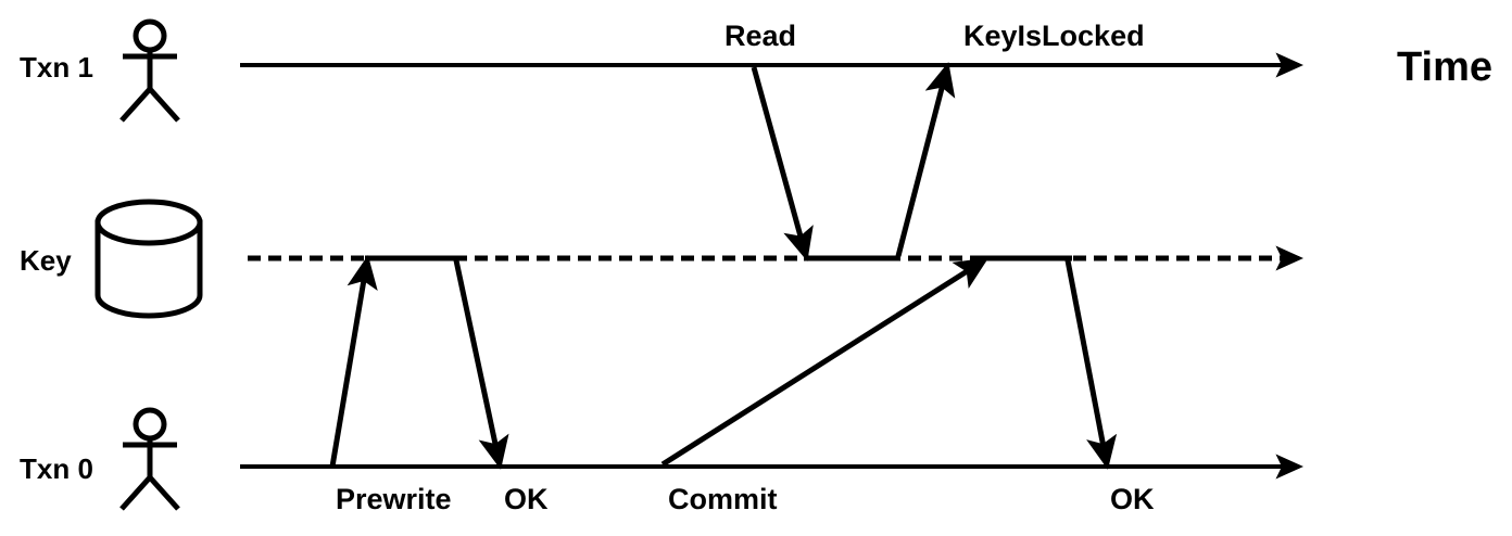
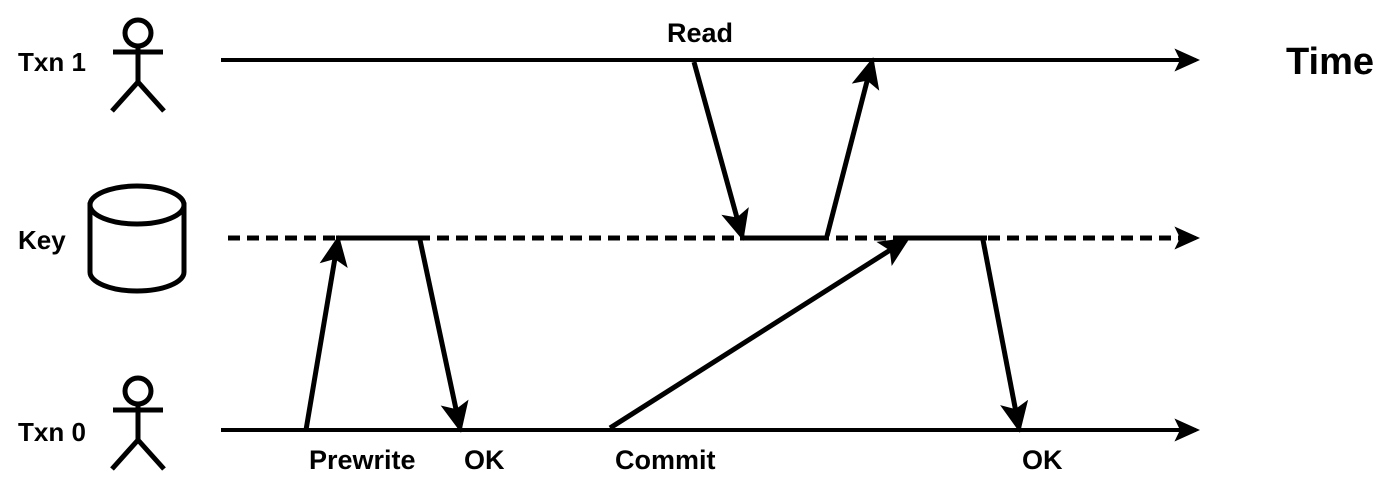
  Txn 1
  Key
  Txn 0
  Prewrite
  OK
  Read
- KeyIsLocked
  Commit
  OK
  Time
